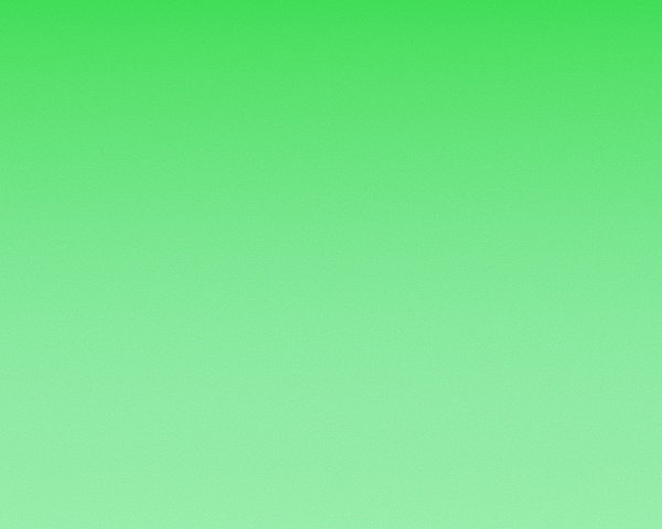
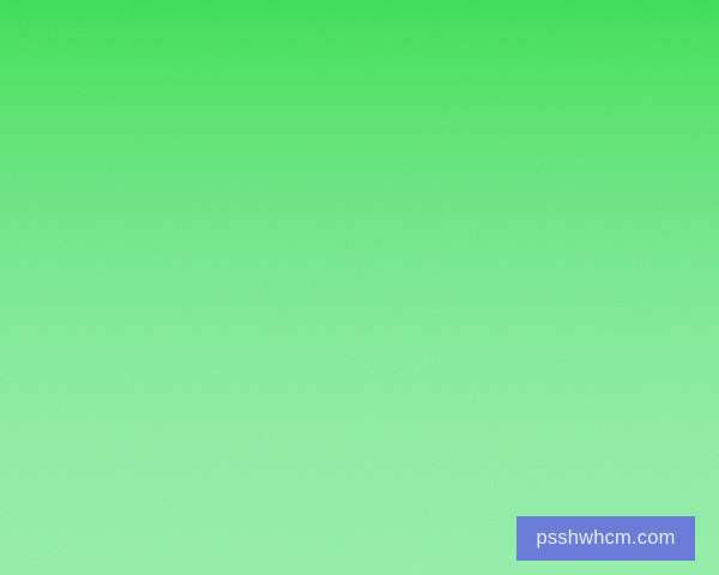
+ psshwhcm.com
